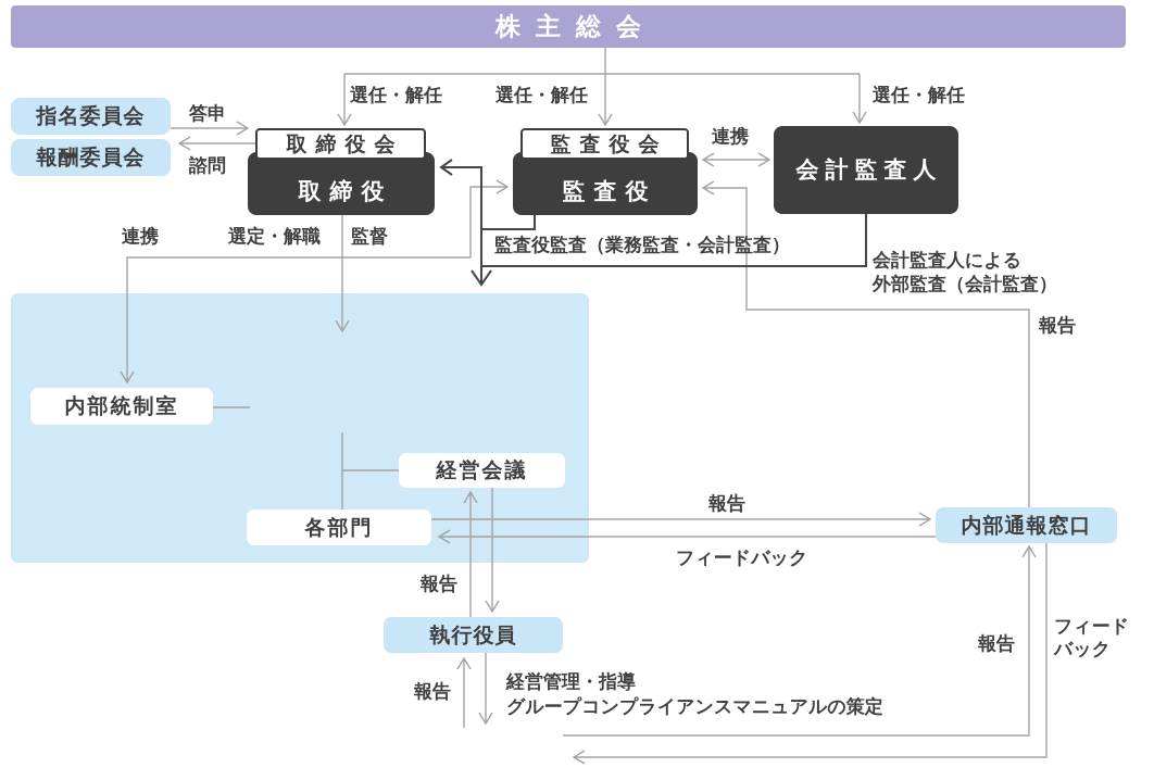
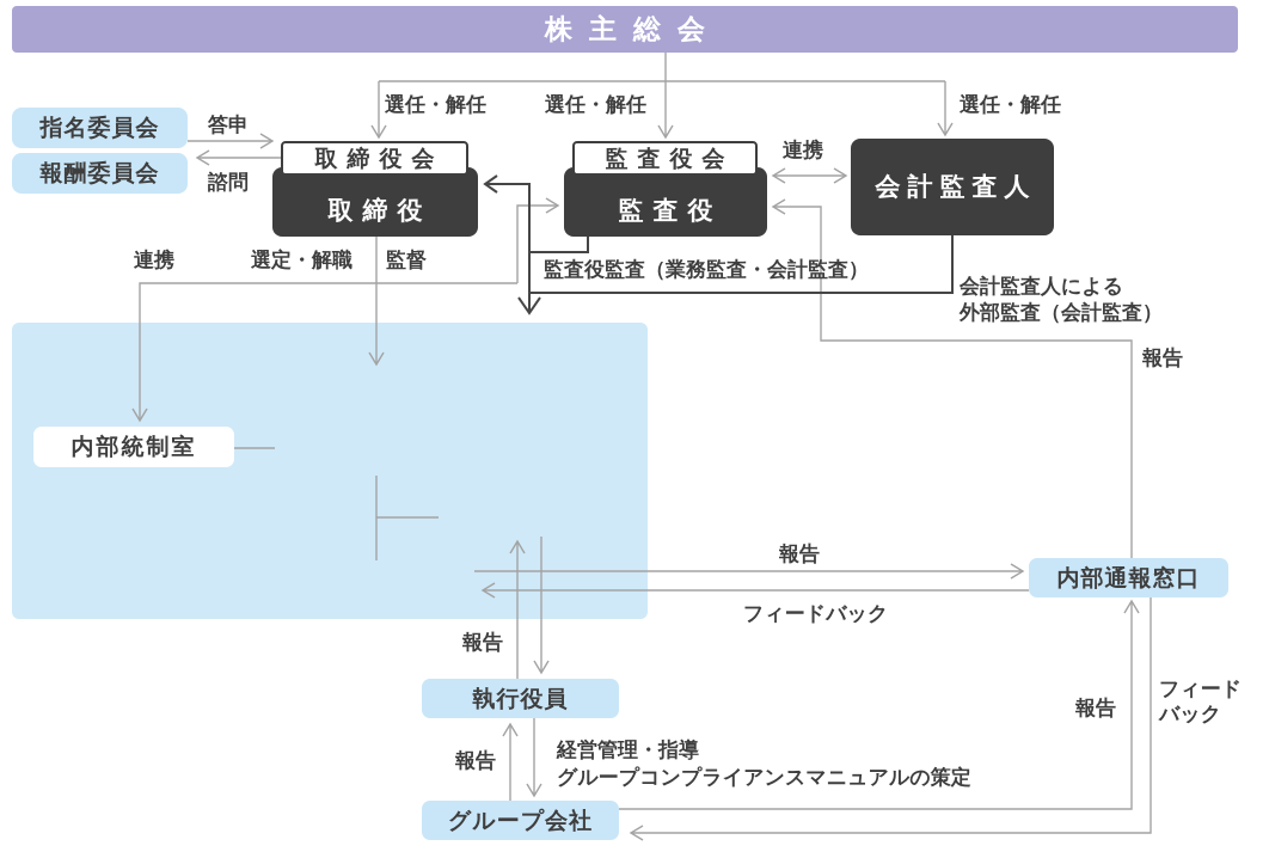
  株主総会
  指名委員会
  報酬委員会
  取締役
  取締役会
  監査役
  監査役会
  会計監査人
  内部統制室
- 経営会議
- 各部門
  執行役員
+ グループ会社
  内部通報窓口
  選任・解任
  選任・解任
  選任・解任
  答申
  諮問
  連携
  連携
  選定・解職
  監督
  監査役監査（業務監査・会計監査）
  会計監査人による
  外部監査（会計監査）
  報告
  報告
  フィードバック
  報告
  報告
  経営管理・指導
  グループコンプライアンスマニュアルの策定
  報告
  フィード
  バック
